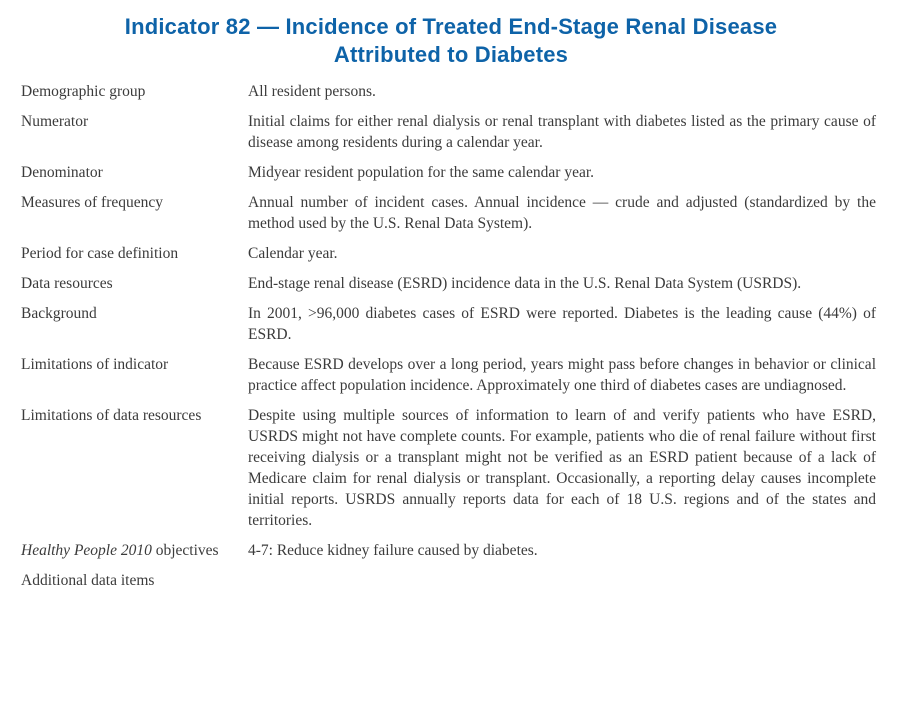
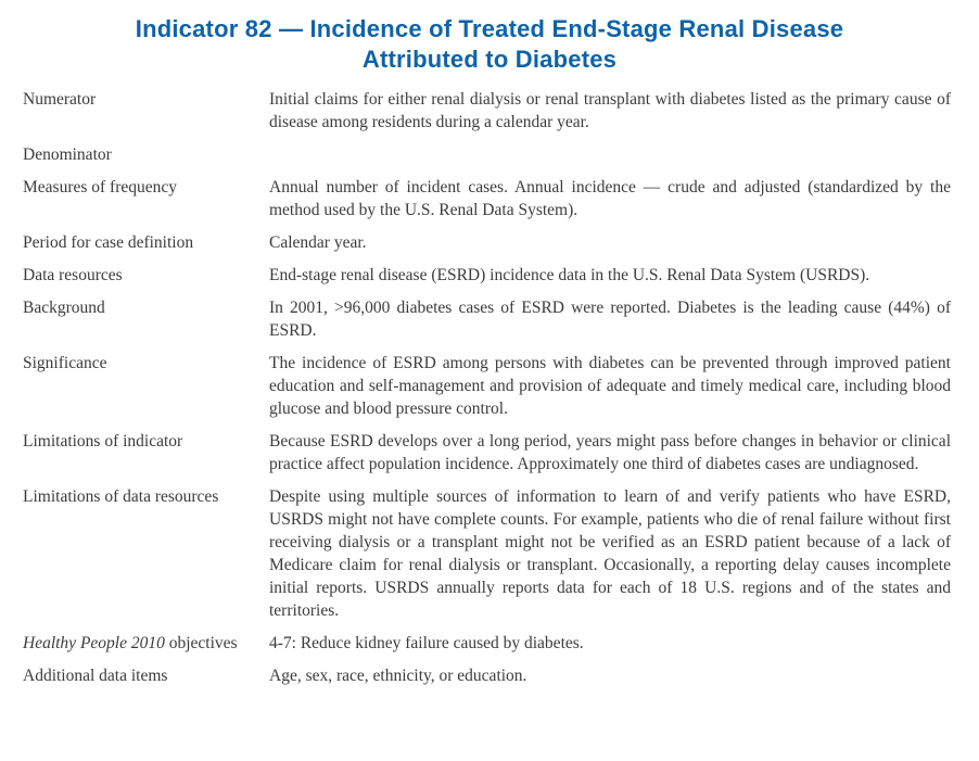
  Indicator 82 — Incidence of Treated End-Stage Renal Disease
  Attributed to Diabetes
- Demographic group
- All resident persons.
  Numerator
  Initial claims for either renal dialysis or renal transplant with diabetes listed as the primary cause of disease among residents during a calendar year.
  Denominator
- Midyear resident population for the same calendar year.
  Measures of frequency
  Annual number of incident cases. Annual incidence — crude and adjusted (standardized by the method used by the U.S. Renal Data System).
  Period for case definition
  Calendar year.
  Data resources
  End-stage renal disease (ESRD) incidence data in the U.S. Renal Data System (USRDS).
  Background
  In 2001, >96,000 diabetes cases of ESRD were reported. Diabetes is the leading cause (44%) of ESRD.
+ Significance
+ The incidence of ESRD among persons with diabetes can be prevented through improved patient education and self-management and provision of adequate and timely medical care, including blood glucose and blood pressure control.
  Limitations of indicator
  Because ESRD develops over a long period, years might pass before changes in behavior or clinical practice affect population incidence. Approximately one third of diabetes cases are undiagnosed.
  Limitations of data resources
  Despite using multiple sources of information to learn of and verify patients who have ESRD, USRDS might not have complete counts. For example, patients who die of renal failure without first receiving dialysis or a transplant might not be verified as an ESRD patient because of a lack of Medicare claim for renal dialysis or transplant. Occasionally, a reporting delay causes incomplete initial reports. USRDS annually reports data for each of 18 U.S. regions and of the states and territories.
  Healthy People 2010 objectives
  4-7: Reduce kidney failure caused by diabetes.
  Additional data items
+ Age, sex, race, ethnicity, or education.
